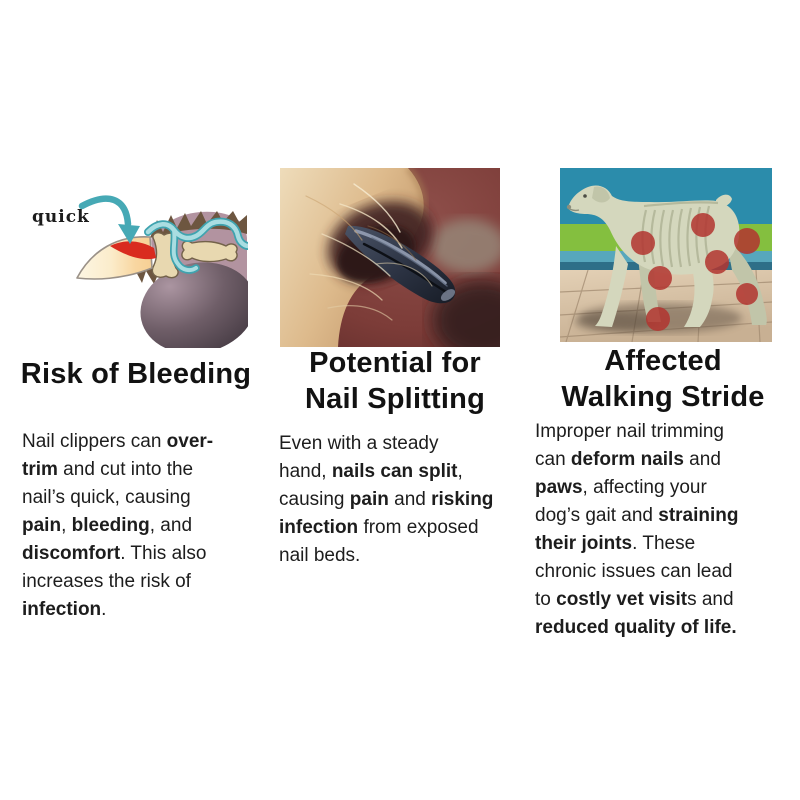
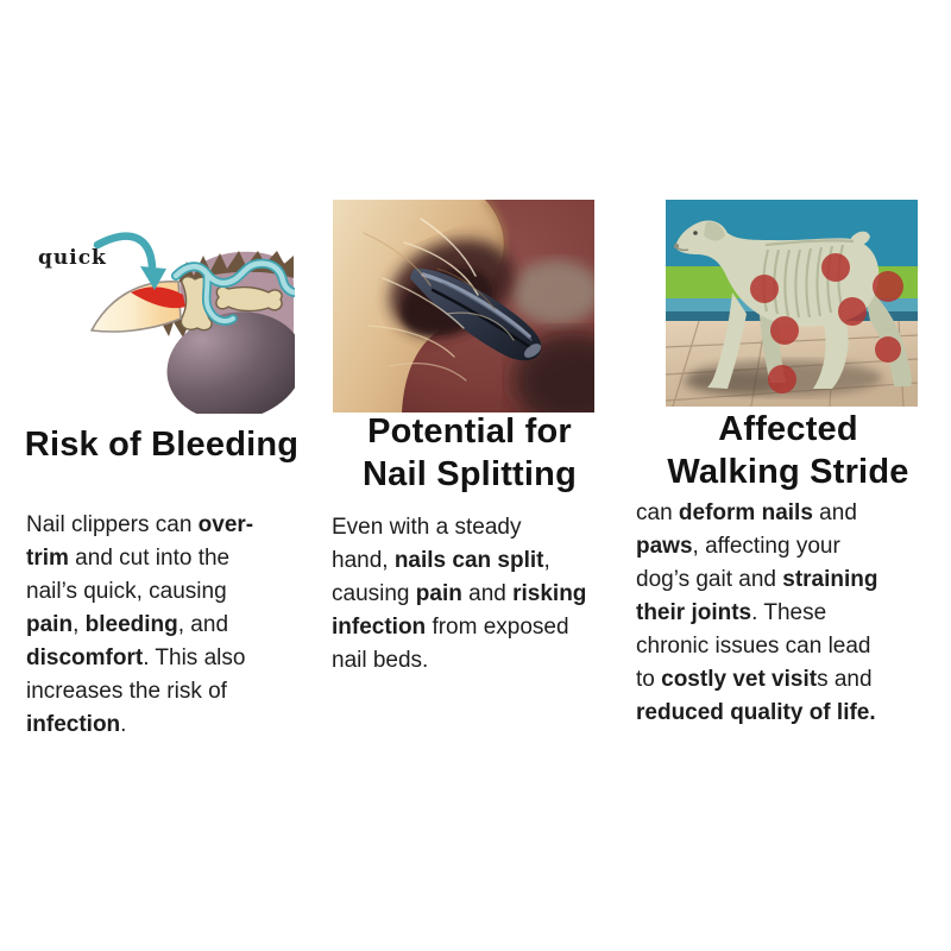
  quick
  Risk of Bleeding
  Nail clippers can over-
  trim and cut into the
  nail’s quick, causing
  pain, bleeding, and
  discomfort. This also
  increases the risk of
  infection.
  Potential for
  Nail Splitting
  Even with a steady
  hand, nails can split,
  causing pain and risking
  infection from exposed
  nail beds.
  Affected
  Walking Stride
- Improper nail trimming
  can deform nails and
  paws, affecting your
  dog’s gait and straining
  their joints. These
  chronic issues can lead
  to costly vet visits and
  reduced quality of life.
